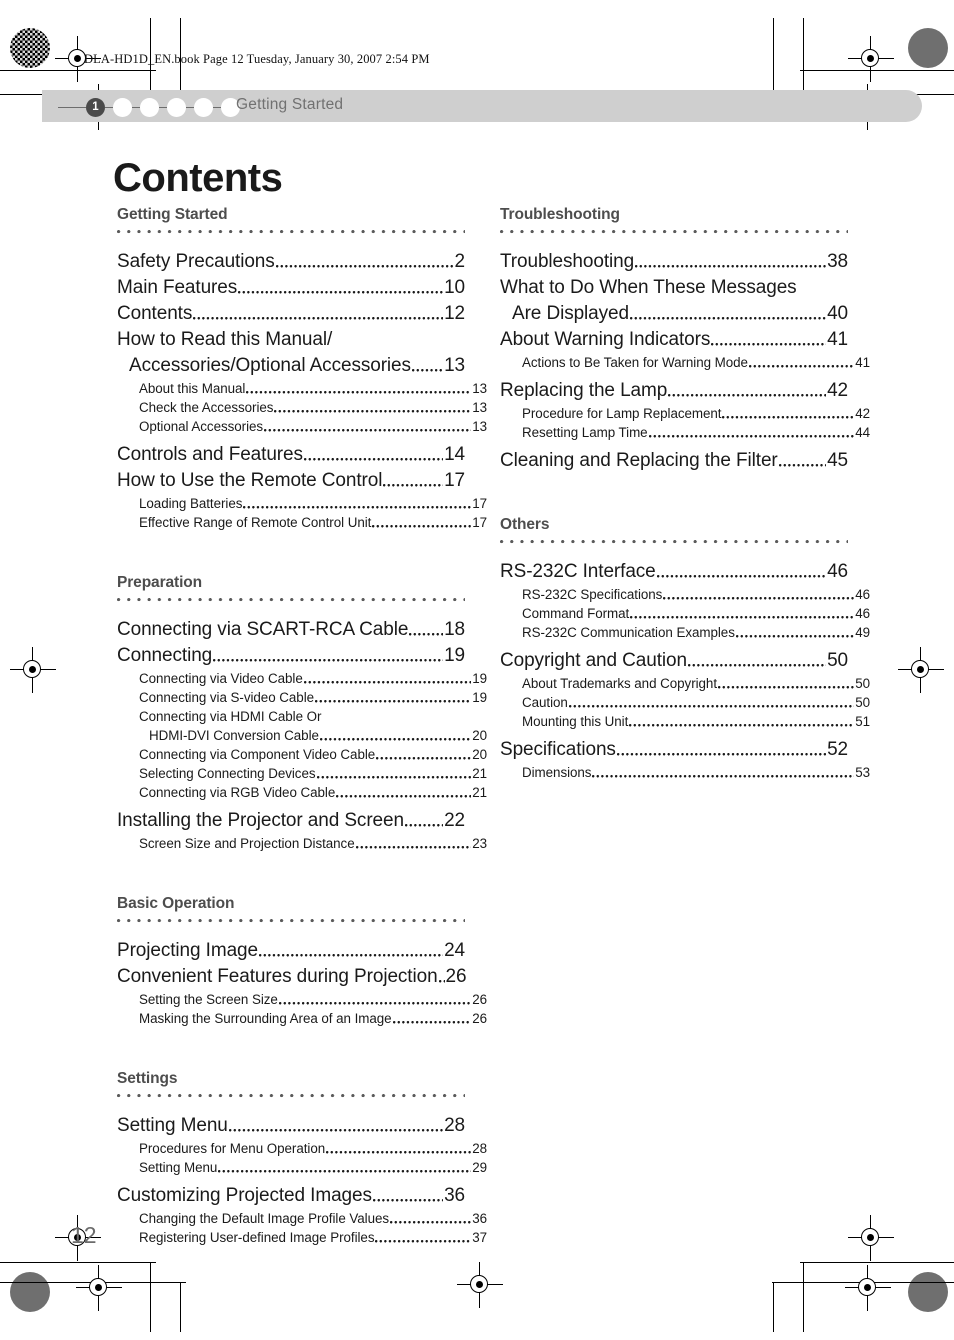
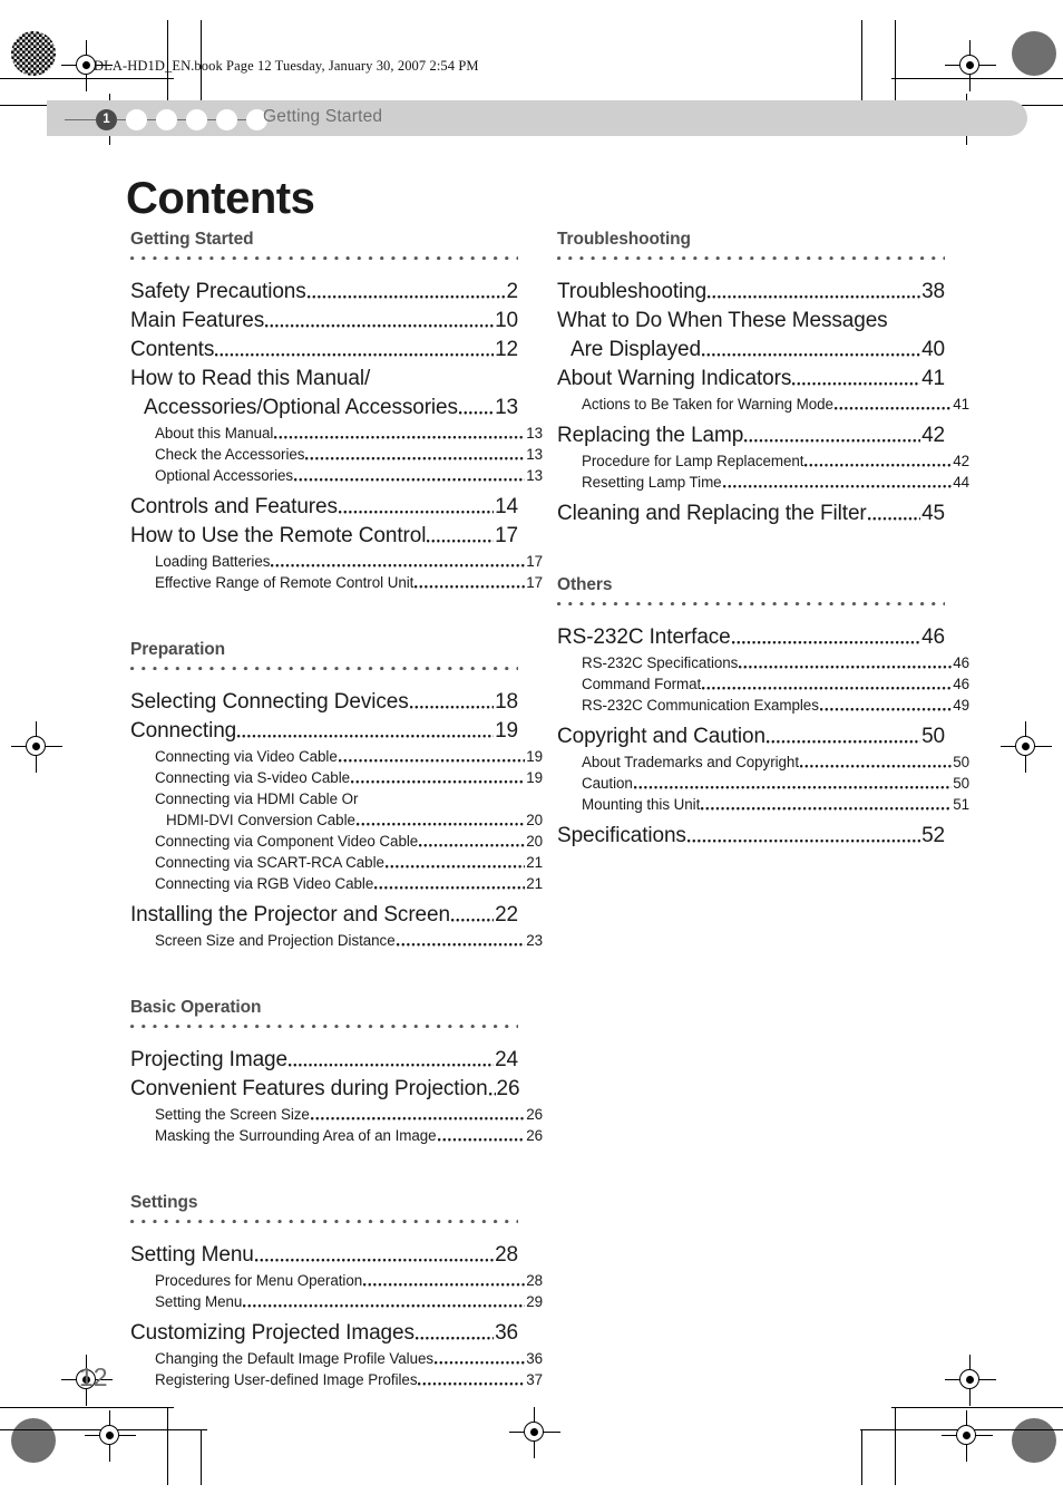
  DLA-HD1D_EN.book Page 12 Tuesday, January 30, 2007 2:54 PM
  1
  Getting Started
  Contents
  Getting Started
  Safety Precautions
  2
  Main Features
  10
  Contents
  12
  How to Read this Manual/
  Accessories/Optional Accessories
  13
  About this Manual
  13
  Check the Accessories
  13
  Optional Accessories
  13
  Controls and Features
  14
  How to Use the Remote Control
  17
  Loading Batteries
  17
  Effective Range of Remote Control Unit
  17
  Preparation
- Connecting via SCART-RCA Cable
+ Selecting Connecting Devices
  18
  Connecting
  19
  Connecting via Video Cable
  19
  Connecting via S-video Cable
  19
  Connecting via HDMI Cable Or
  HDMI-DVI Conversion Cable
  20
  Connecting via Component Video Cable
  20
- Selecting Connecting Devices
+ Connecting via SCART-RCA Cable
  21
  Connecting via RGB Video Cable
  21
  Installing the Projector and Screen
  22
  Screen Size and Projection Distance
  23
  Basic Operation
  Projecting Image
  24
  Convenient Features during Projection
  26
  Setting the Screen Size
  26
  Masking the Surrounding Area of an Image
  26
  Settings
  Setting Menu
  28
  Procedures for Menu Operation
  28
  Setting Menu
  29
  Customizing Projected Images
  36
  Changing the Default Image Profile Values
  36
  Registering User-defined Image Profiles
  37
  Troubleshooting
  Troubleshooting
  38
  What to Do When These Messages
  Are Displayed
  40
  About Warning Indicators
  41
  Actions to Be Taken for Warning Mode
  41
  Replacing the Lamp
  42
  Procedure for Lamp Replacement
  42
  Resetting Lamp Time
  44
  Cleaning and Replacing the Filter
  45
  Others
  RS-232C Interface
  46
  RS-232C Specifications
  46
  Command Format
  46
  RS-232C Communication Examples
  49
  Copyright and Caution
  50
  About Trademarks and Copyright
  50
  Caution
  50
  Mounting this Unit
  51
  Specifications
  52
- Dimensions
- 53
  12
